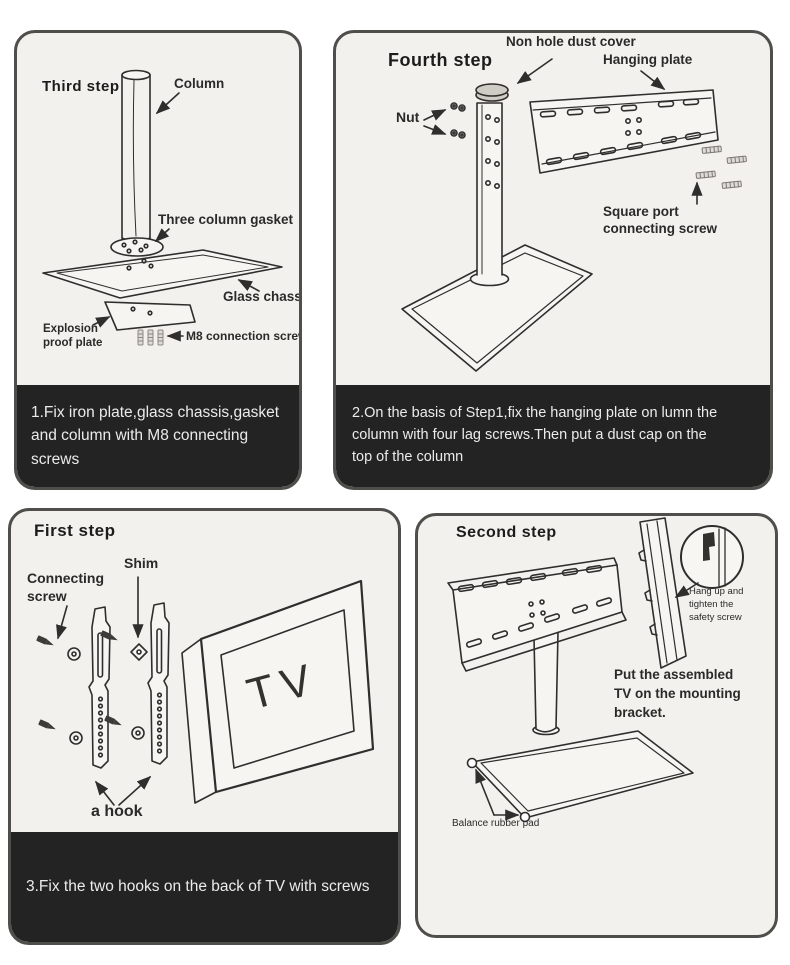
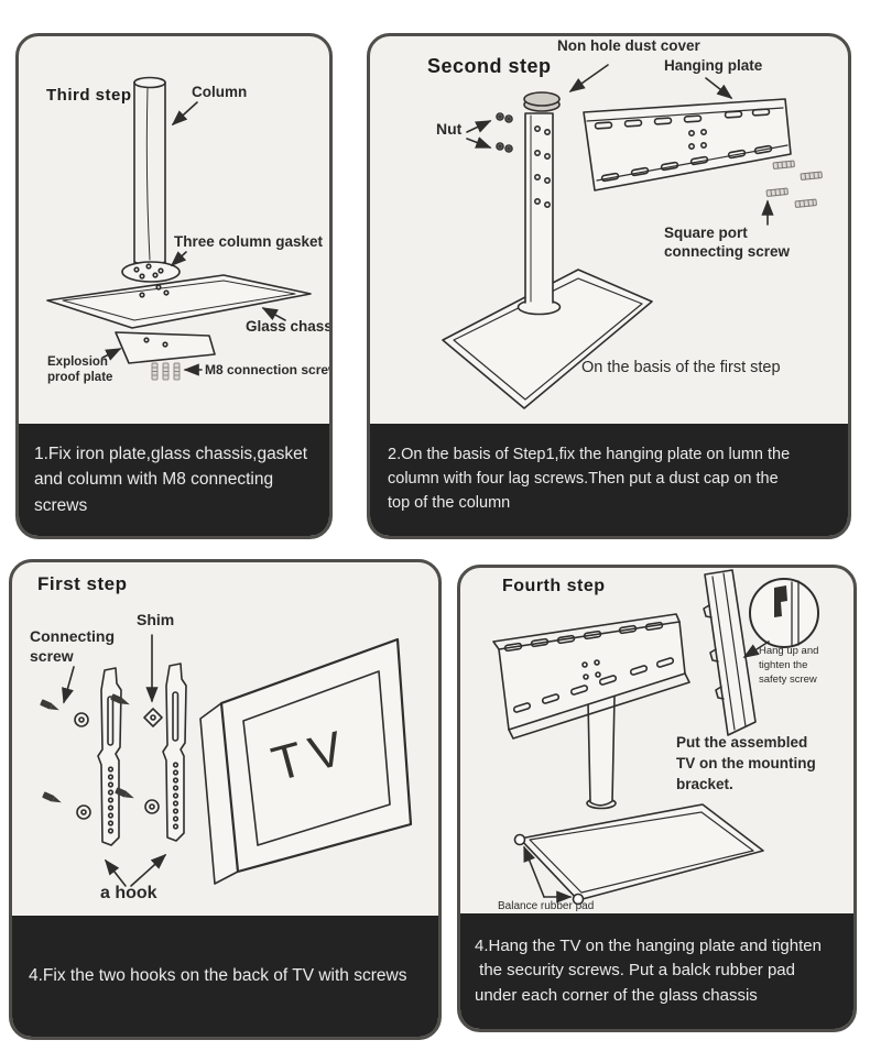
  Third step
  Column
  Three column gasket
  Glass chass
  Explosion
  proof plate
  M8 connection scre
  1.Fix iron plate,glass chassis,gasket
  and column with M8 connecting
  screws
- Fourth step
+ Second step
  Non hole dust cover
  Hanging plate
  Nut
  Square port
  connecting screw
+ On the basis of the first step
  2.On the basis of Step1,fix the hanging plate on lumn the
  column with four lag screws.Then put a dust cap on the
  top of the column
  First step
  Shim
  Connecting
  screw
  a hook
- 3.Fix the two hooks on the back of TV with screws
+ 4.Fix the two hooks on the back of TV with screws
- Second step
+ Fourth step
  Hang up and
  tighten the
  safety screw
  Put the assembled
  TV on the mounting
  bracket.
  Balance rubber pad
+ 4.Hang the TV on the hanging plate and tighten
+ the security screws. Put a balck rubber pad
+ under each corner of the glass chassis
